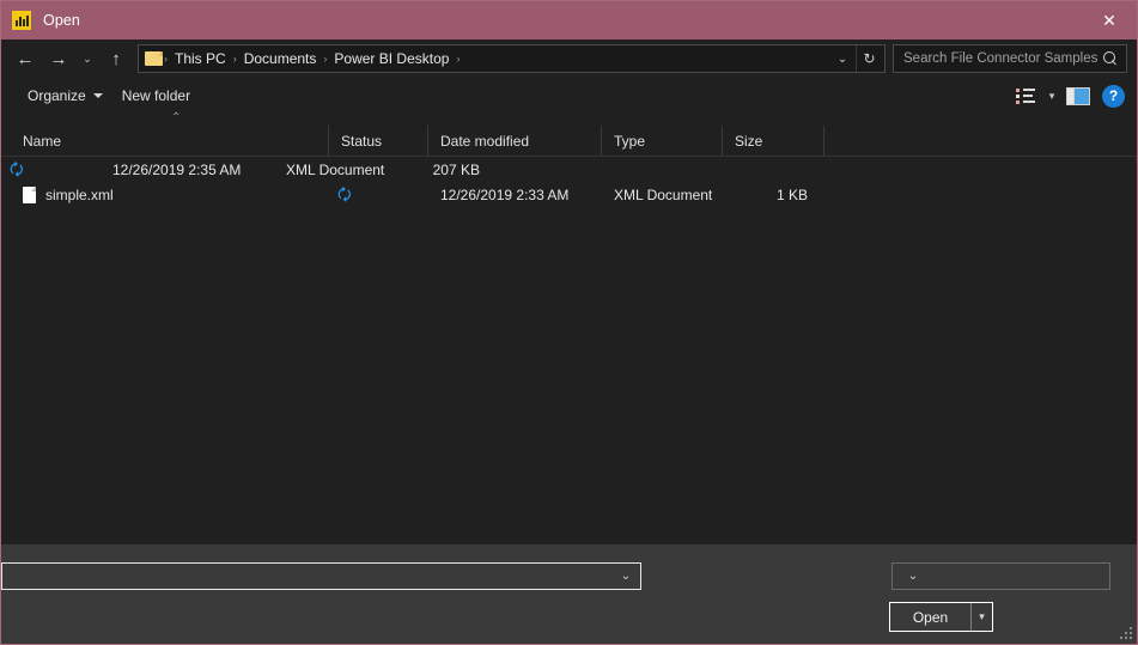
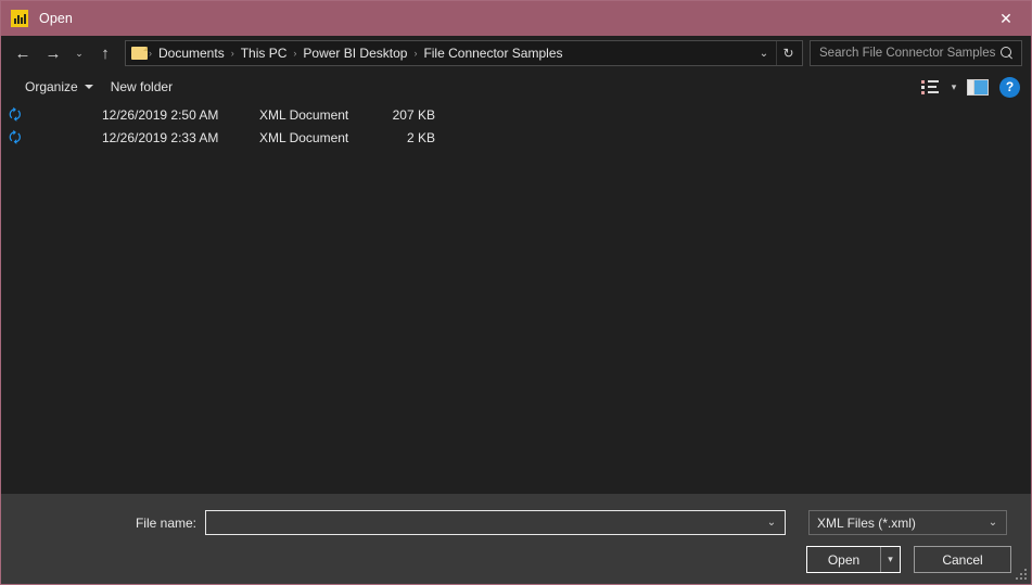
  Open
  ✕
  ←
  →
  ⌄
  ↑
  ›
- This PC
+ Documents
  ›
- Documents
+ This PC
  ›
  Power BI Desktop
  ›
+ File Connector Samples
  ⌄
  ↻
  Search File Connector Samples
  Organize
  New folder
  ▾
  ?
- ⌃
- Name
- Status
- Date modified
- Type
- Size
  🗘
- 12/26/2019 2:35 AM
+ 12/26/2019 2:50 AM
  XML Document
  207 KB
- simple.xml
  🗘
  12/26/2019 2:33 AM
  XML Document
- 1 KB
+ 2 KB
+ File name:
  ⌄
+ XML Files (*.xml)
  ⌄
  Open
  ▾
+ Cancel
